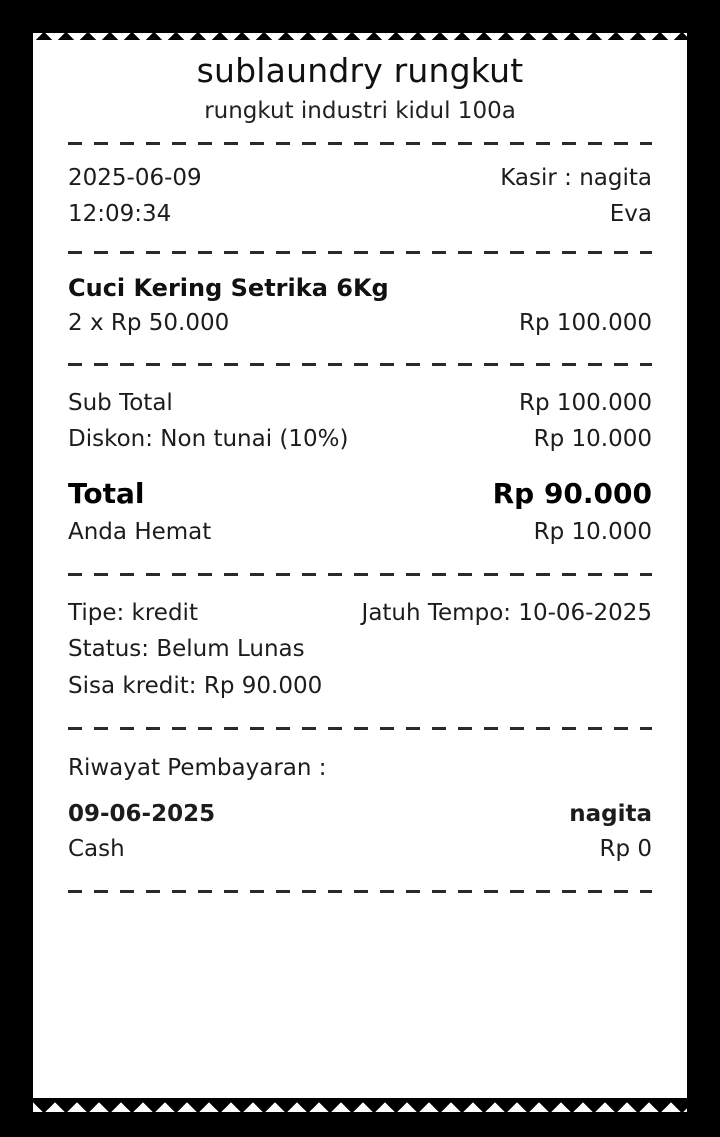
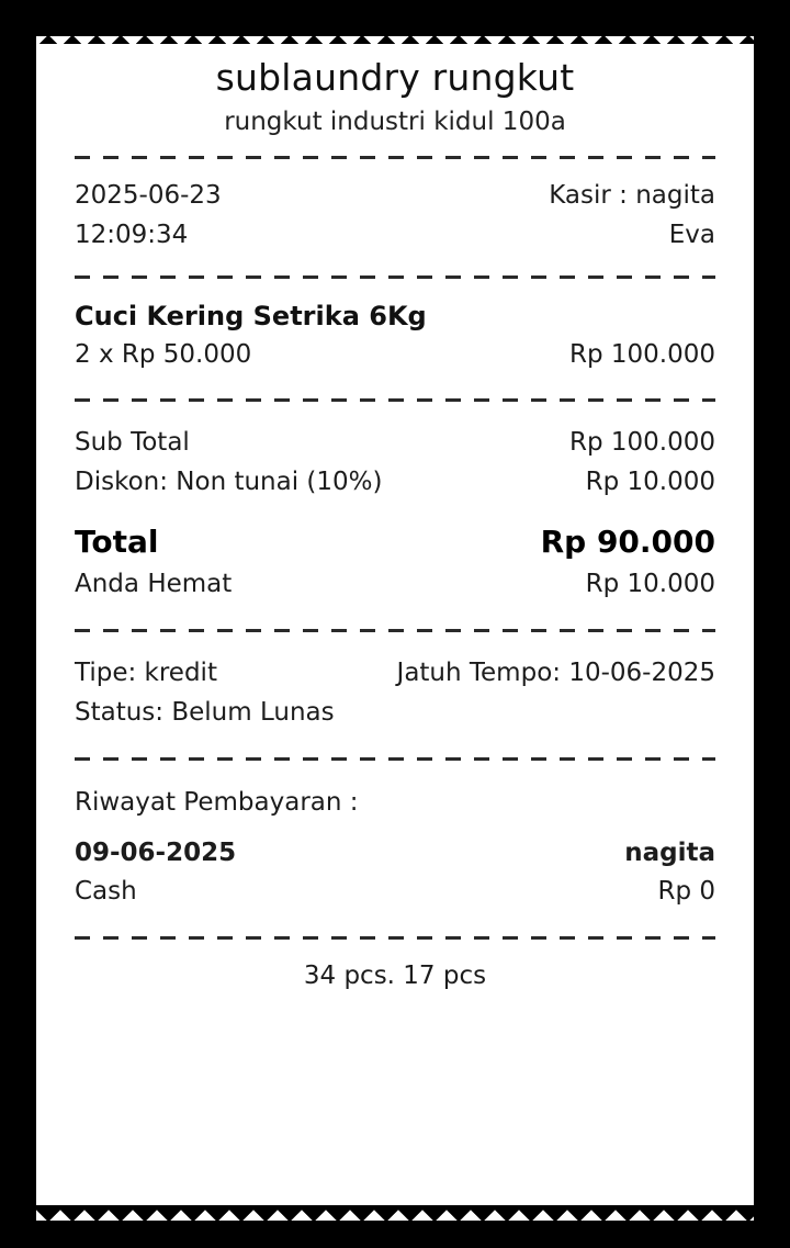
  sublaundry rungkut
  rungkut industri kidul 100a
- 2025-06-09
+ 2025-06-23
  Kasir : nagita
  12:09:34
  Eva
  Cuci Kering Setrika 6Kg
  2 x Rp 50.000
  Rp 100.000
  Sub Total
  Rp 100.000
  Diskon: Non tunai (10%)
  Rp 10.000
  Total
  Rp 90.000
  Anda Hemat
  Rp 10.000
  Tipe: kredit
  Jatuh Tempo: 10-06-2025
  Status: Belum Lunas
- Sisa kredit: Rp 90.000
  Riwayat Pembayaran :
  09-06-2025
  nagita
  Cash
  Rp 0
+ 34 pcs. 17 pcs
